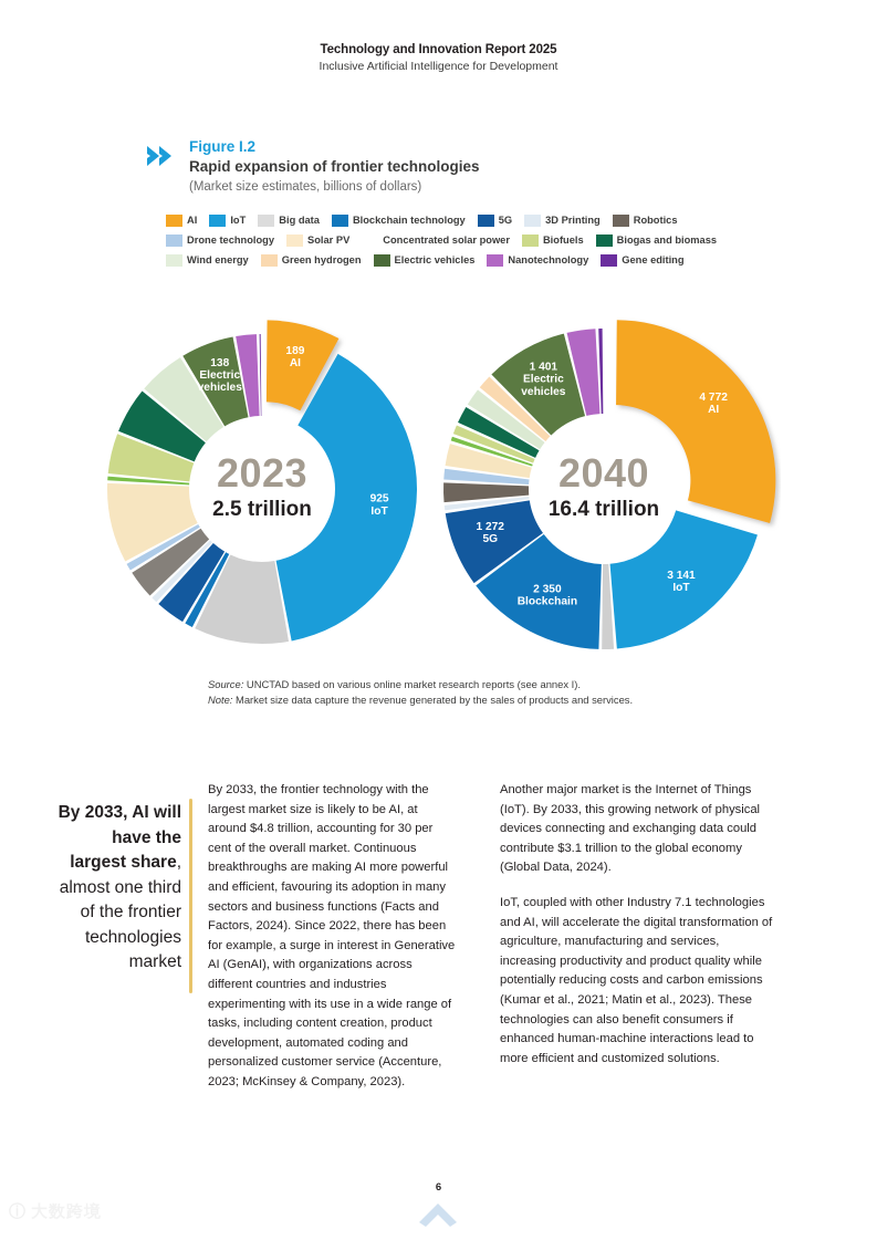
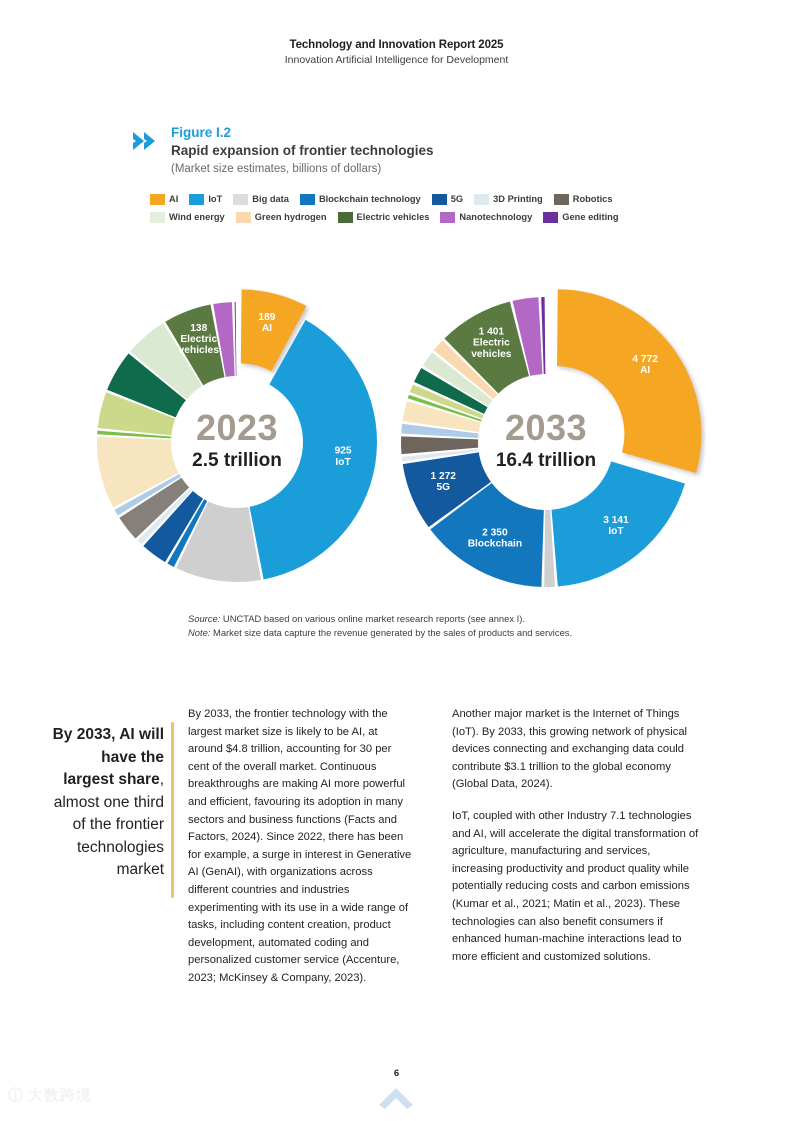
  Technology and Innovation Report 2025
- Inclusive Artificial Intelligence for Development
+ Innovation Artificial Intelligence for Development
  Figure I.2
  Rapid expansion of frontier technologies
  (Market size estimates, billions of dollars)
  AI
  IoT
  Big data
  Blockchain technology
  5G
  3D Printing
  Robotics
- Drone technology
- Solar PV
- Concentrated solar power
- Biofuels
- Biogas and biomass
  Wind energy
  Green hydrogen
  Electric vehicles
  Nanotechnology
  Gene editing
  189 AI
  925 IoT
  138 Electric vehicles
  2023
  2.5 trillion
  4 772 AI
  3 141 IoT
  2 350 Blockchain
  1 272 5G
  1 401 Electric vehicles
- 2040
+ 2033
  16.4 trillion
  Source: UNCTAD based on various online market research reports (see annex I).
  Note: Market size data capture the revenue generated by the sales of products and services.
  By 2033, AI will have the largest share, almost one third of the frontier technologies market
  By 2033, the frontier technology with the largest market size is likely to be AI, at around $4.8 trillion, accounting for 30 per cent of the overall market. Continuous breakthroughs are making AI more powerful and efficient, favouring its adoption in many sectors and business functions (Facts and Factors, 2024). Since 2022, there has been for example, a surge in interest in Generative AI (GenAI), with organizations across different countries and industries experimenting with its use in a wide range of tasks, including content creation, product development, automated coding and personalized customer service (Accenture, 2023; McKinsey & Company, 2023).
  Another major market is the Internet of Things (IoT). By 2033, this growing network of physical devices connecting and exchanging data could contribute $3.1 trillion to the global economy (Global Data, 2024).
  IoT, coupled with other Industry 7.1 technologies and AI, will accelerate the digital transformation of agriculture, manufacturing and services, increasing productivity and product quality while potentially reducing costs and carbon emissions (Kumar et al., 2021; Matin et al., 2023). These technologies can also benefit consumers if enhanced human-machine interactions lead to more efficient and customized solutions.
  6
